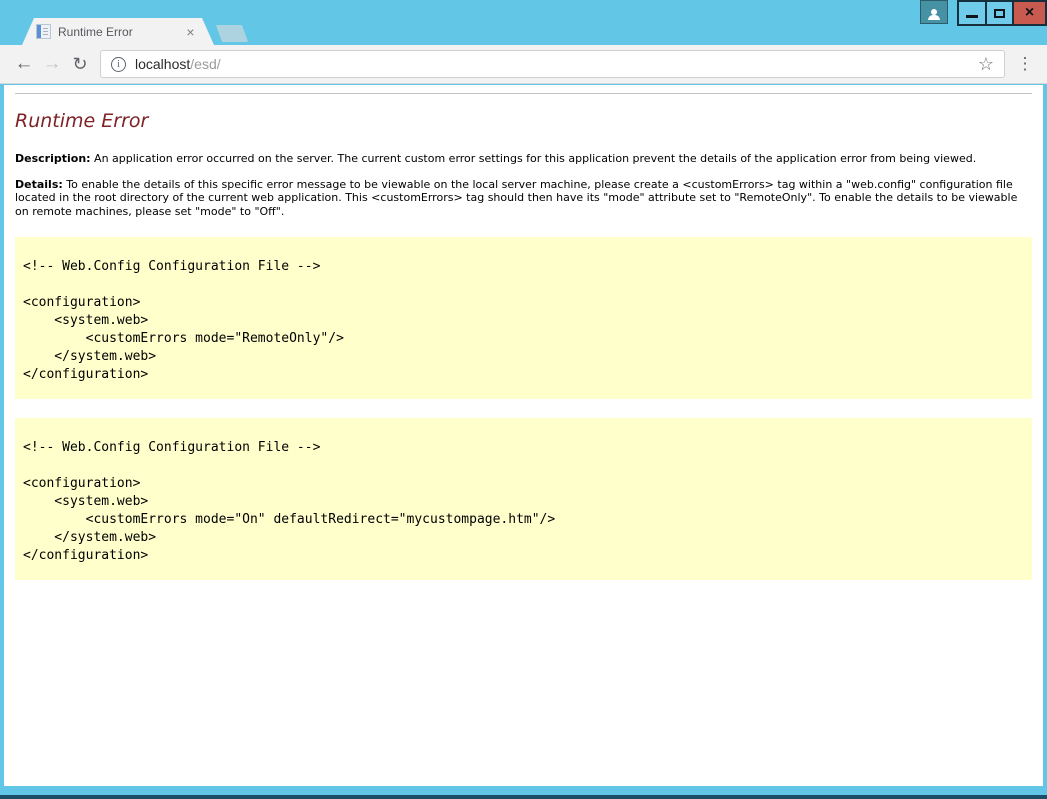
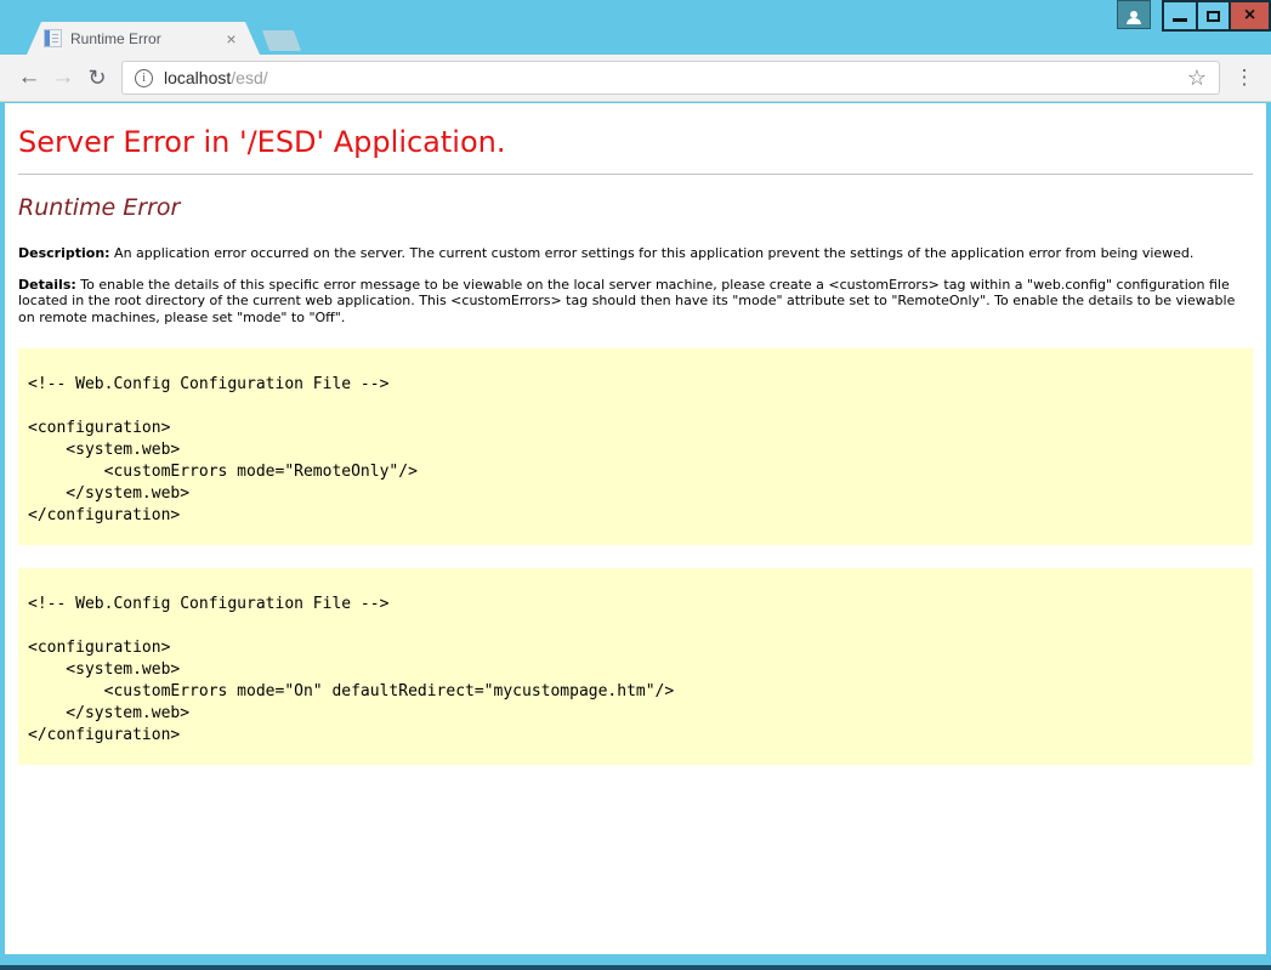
  Runtime Error
  ×
  ×
  ←
  →
  ↻
  i
  localhost/esd/
  ☆
  ⋮
+ Server Error in '/ESD' Application.
  Runtime Error
- Description: An application error occurred on the server. The current custom error settings for this application prevent the details of the application error from being viewed.
+ Description: An application error occurred on the server. The current custom error settings for this application prevent the settings of the application error from being viewed.
  Details: To enable the details of this specific error message to be viewable on the local server machine, please create a <customErrors> tag within a "web.config" configuration file located in the root directory of the current web application. This <customErrors> tag should then have its "mode" attribute set to "RemoteOnly". To enable the details to be viewable on remote machines, please set "mode" to "Off".
  <!-- Web.Config Configuration File -->
  <configuration>
  <system.web>
  <customErrors mode="RemoteOnly"/>
  </system.web>
  </configuration>
  <!-- Web.Config Configuration File -->
  <configuration>
  <system.web>
  <customErrors mode="On" defaultRedirect="mycustompage.htm"/>
  </system.web>
  </configuration>
